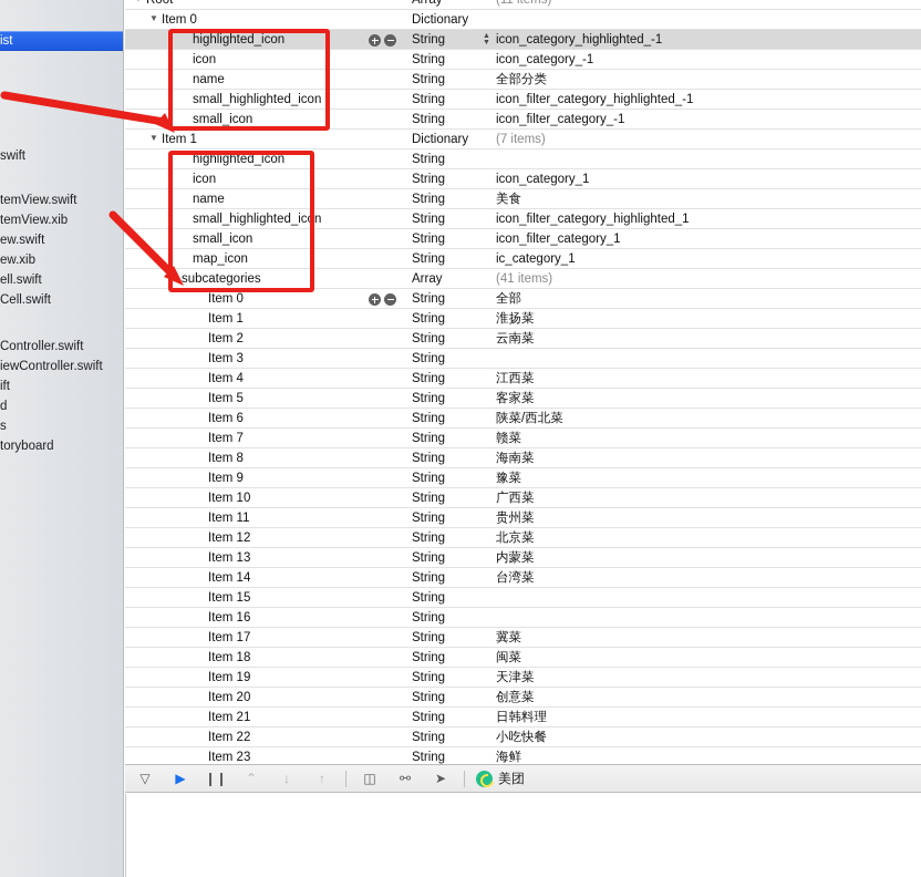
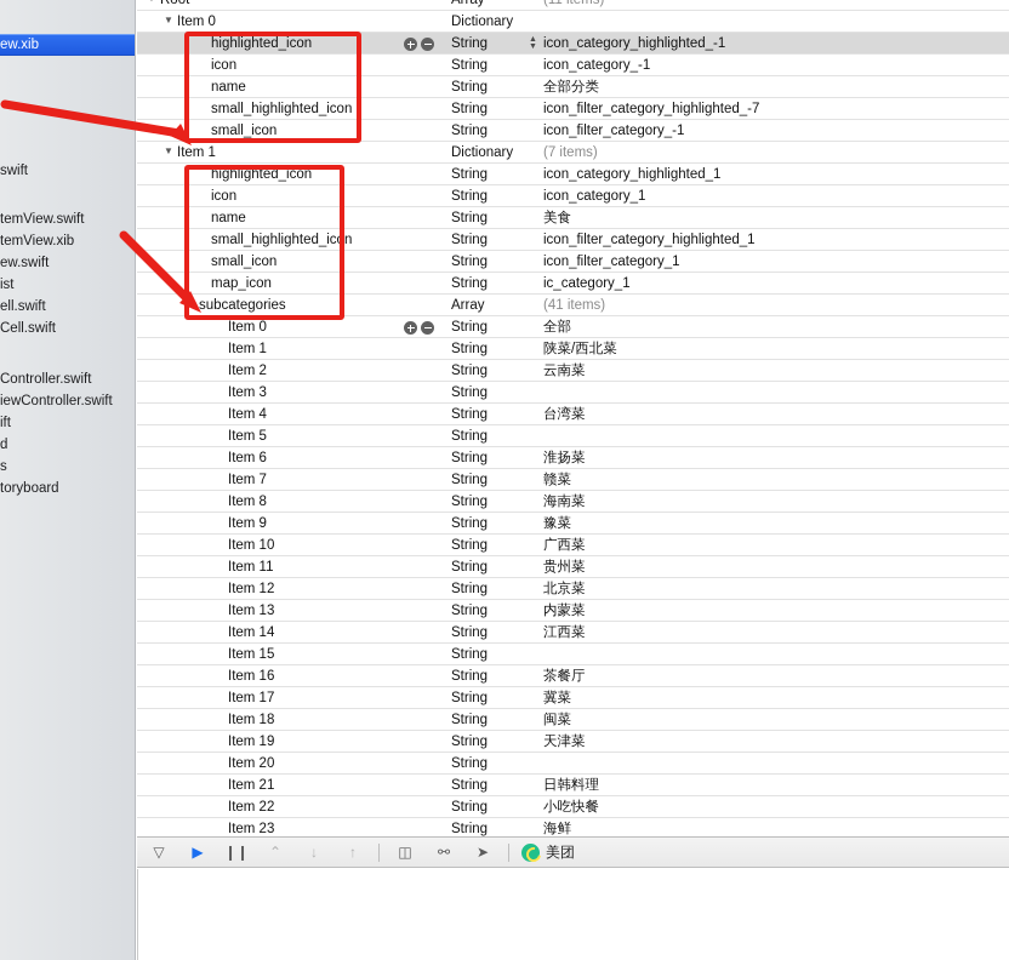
- ist
+ ew.xib
  swift
  temView.swift
  temView.xib
  ew.swift
- ew.xib
+ ist
  ell.swift
  Cell.swift
  Controller.swift
  iewController.swift
  ift
  d
  s
  toryboard
  Root
  Array
  (11 items)
  ▼
  Item 0
  Dictionary
  highlighted_icon
  String
  icon_category_highlighted_-1
  icon
  String
  icon_category_-1
  name
  String
  全部分类
  small_highlighted_icon
  String
- icon_filter_category_highlighted_-1
+ icon_filter_category_highlighted_-7
  small_icon
  String
  icon_filter_category_-1
  ▼
  Item 1
  Dictionary
  (7 items)
  highlighted_icon
  String
+ icon_category_highlighted_1
  icon
  String
  icon_category_1
  name
  String
  美食
  small_highlighted_icon
  String
  icon_filter_category_highlighted_1
  small_icon
  String
  icon_filter_category_1
  map_icon
  String
  ic_category_1
  subcategories
  Array
  (41 items)
  Item 0
  String
  全部
  Item 1
  String
- 淮扬菜
+ 陕菜/西北菜
  Item 2
  String
  云南菜
  Item 3
  String
  Item 4
  String
- 江西菜
+ 台湾菜
  Item 5
  String
- 客家菜
  Item 6
  String
- 陕菜/西北菜
+ 淮扬菜
  Item 7
  String
  赣菜
  Item 8
  String
  海南菜
  Item 9
  String
  豫菜
  Item 10
  String
  广西菜
  Item 11
  String
  贵州菜
  Item 12
  String
  北京菜
  Item 13
  String
  内蒙菜
  Item 14
  String
- 台湾菜
+ 江西菜
  Item 15
  String
  Item 16
  String
+ 茶餐厅
  Item 17
  String
  冀菜
  Item 18
  String
  闽菜
  Item 19
  String
  天津菜
  Item 20
  String
- 创意菜
  Item 21
  String
  日韩料理
  Item 22
  String
  小吃快餐
  Item 23
  String
  海鲜
  ▽
  ▶
  ❙❙
  ⌃
  ↓
  ↑
  ◫
  ⚯
  ➤
  美团
